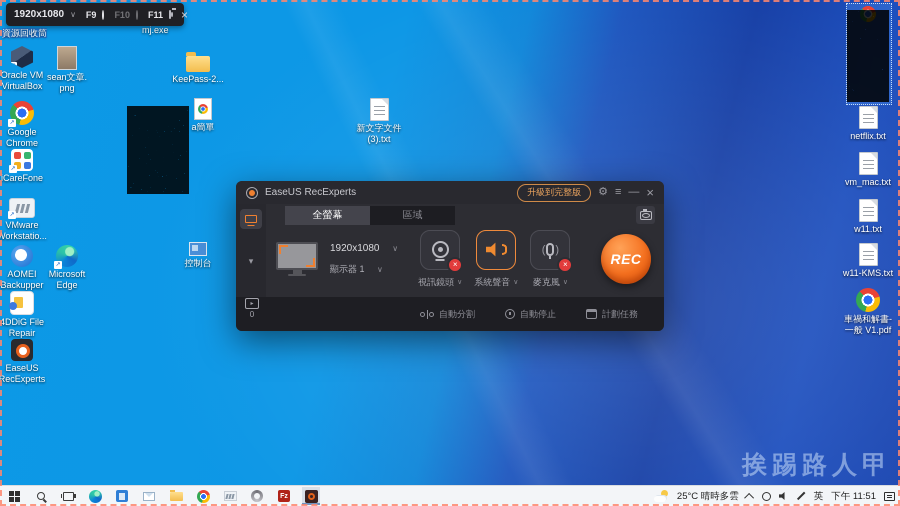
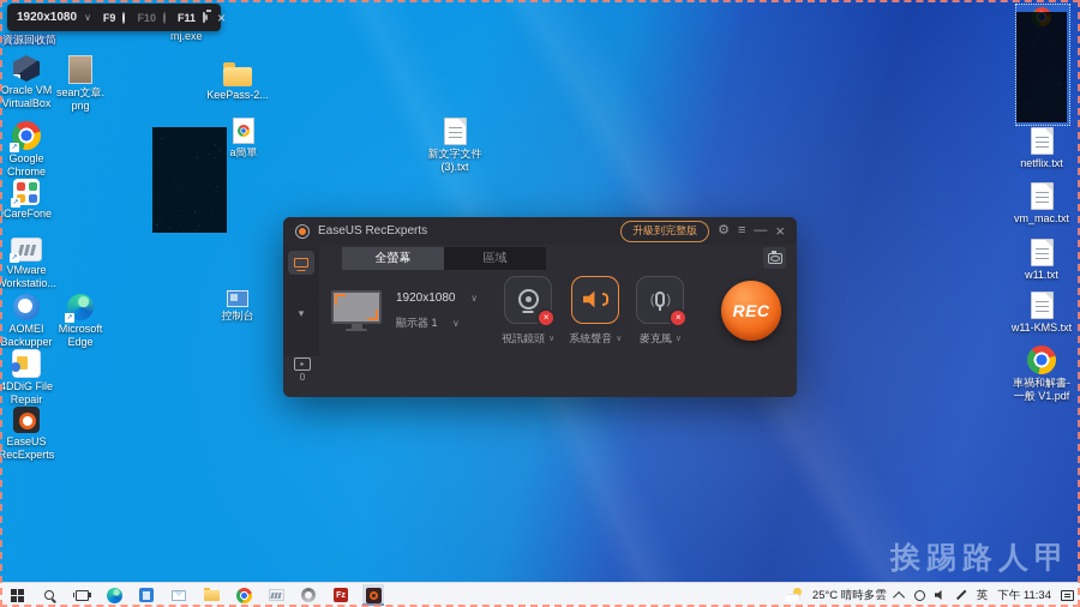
  資源回收筒
  mj.exe
  1920x1080
  ∨
  F9
  F10
  F11
  ×
  Oracle VM
  VirtualBox
  sean文章.
  png
  Google
  Chrome
  iCareFone
  VMware
  Workstatio...
  AOMEI
  Backupper
  Microsoft
  Edge
  4DDiG File
  Repair
  EaseUS
  RecExperts
  KeePass-2...
  a簡單
  新文字文件
  (3).txt
  控制台
  netflix.txt
  vm_mac.txt
  w11.txt
  w11-KMS.txt
  車禍和解書-
  一般 V1.pdf
  EaseUS RecExperts
  升級到完整版
  ⚙
  ≡
  —
  ×
  ▾
  全螢幕
  區域
  1920x1080 ∨
  顯示器 1 ∨
  ×
  視訊鏡頭
  系統聲音
  (
  )
  ×
  麥克風
  REC
- 自動分割
- 自動停止
- 計劃任務
  0
  挨踢路人甲
  25°C 晴時多雲
  英
- 下午 11:51
+ 下午 11:34
